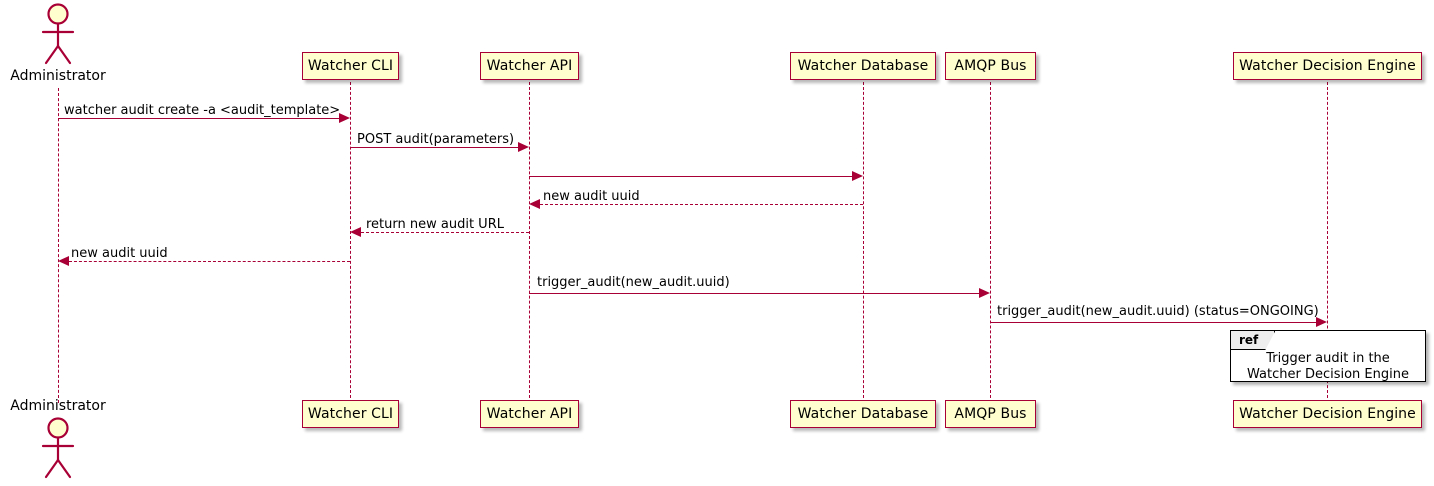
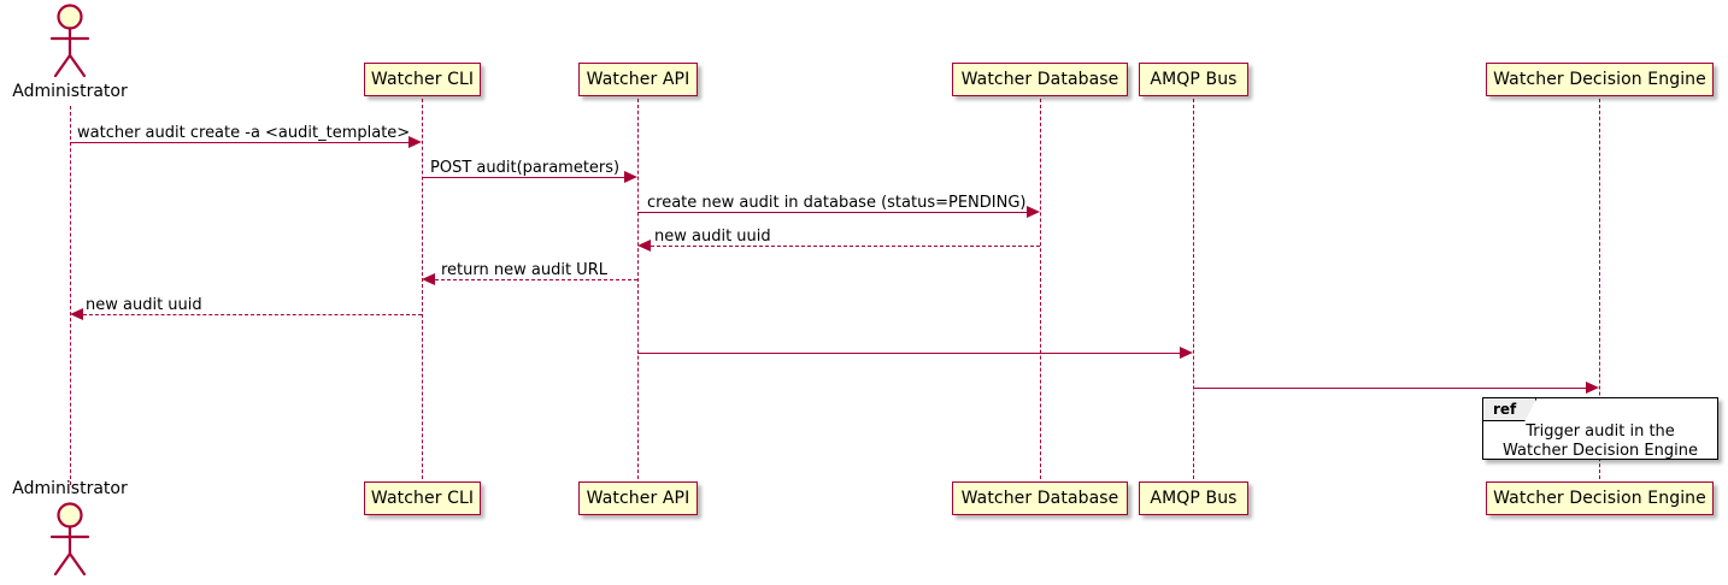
  Administrator
  Watcher CLI
  Watcher API
  Watcher Database
  AMQP Bus
  Watcher Decision Engine
  watcher audit create -a <audit_template>
  POST audit(parameters)
+ create new audit in database (status=PENDING)
  new audit uuid
  return new audit URL
  new audit uuid
- trigger_audit(new_audit.uuid)
- trigger_audit(new_audit.uuid) (status=ONGOING)
  ref
  Trigger audit in the
  Watcher Decision Engine
  Watcher CLI
  Watcher API
  Watcher Database
  AMQP Bus
  Watcher Decision Engine
  Administrator
